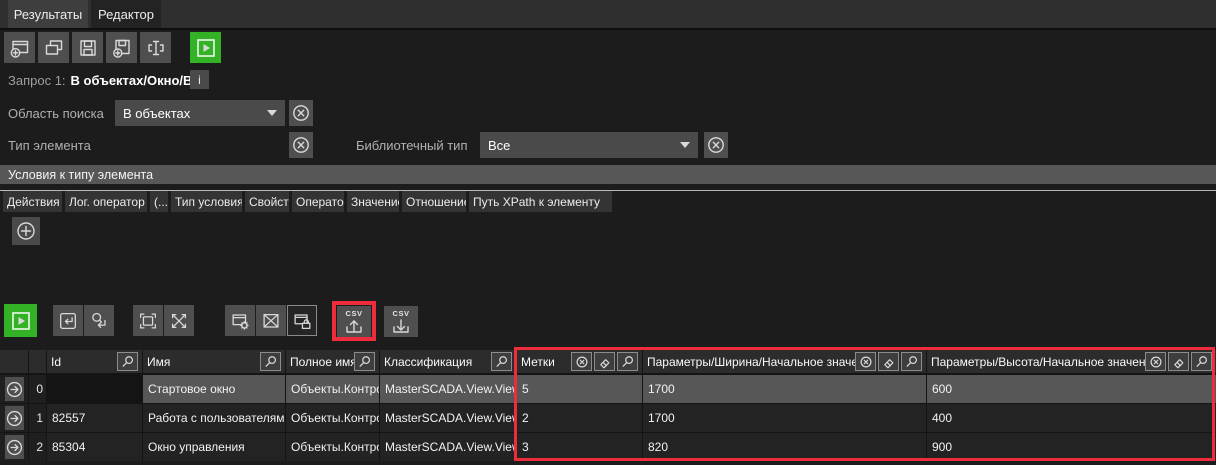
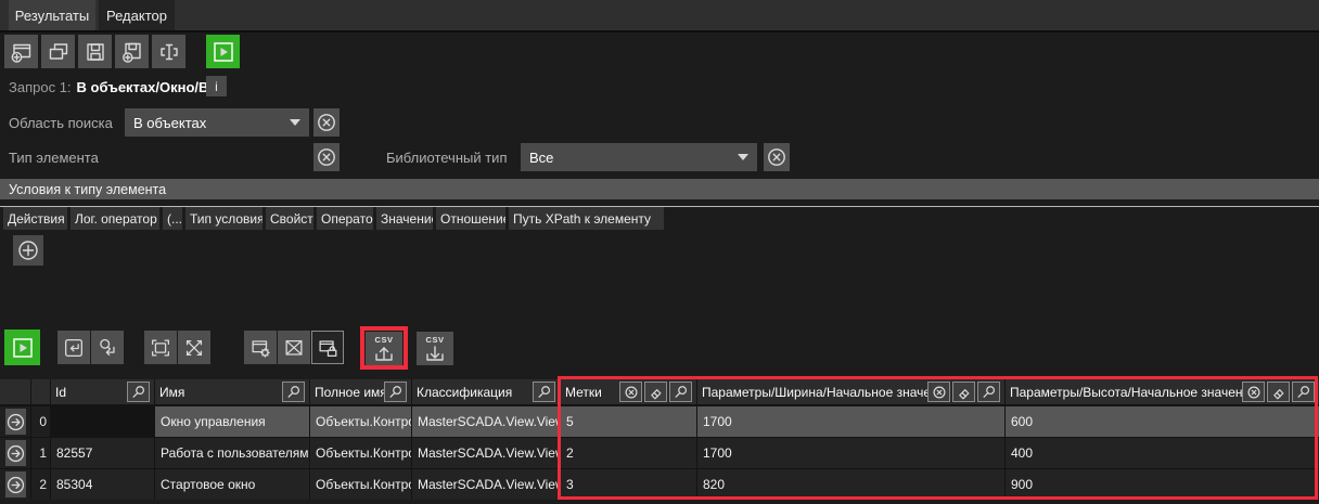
  Результаты
  Редактор
  Запрос 1:
  В объектах/Окно/В
  i
  Область поиска
  В объектах
  Тип элемента
  Библиотечный тип
  Все
  Условия к типу элемента
  Действия
  Лог. оператор
  (...
  Тип условия
  Свойст
  Операто
  Значени
  Отношени
  Путь XPath к элементу
  CSV
  CSV
  Id
  Имя
  Полное им
  Классификация
  Метки
  Параметры/Ширина/Начальное знач
  Параметры/Высота/Начальное значен
  0
- Стартовое окно
+ Окно управления
  Объекты.Контр
  MasterSCADA.View.Vie
  5
  1700
  600
  1
  82557
  Работа с пользователям
  Объекты.Контр
  MasterSCADA.View.Vie
  2
  1700
  400
  2
  85304
- Окно управления
+ Стартовое окно
  Объекты.Контр
  MasterSCADA.View.Vie
  3
  820
  900
